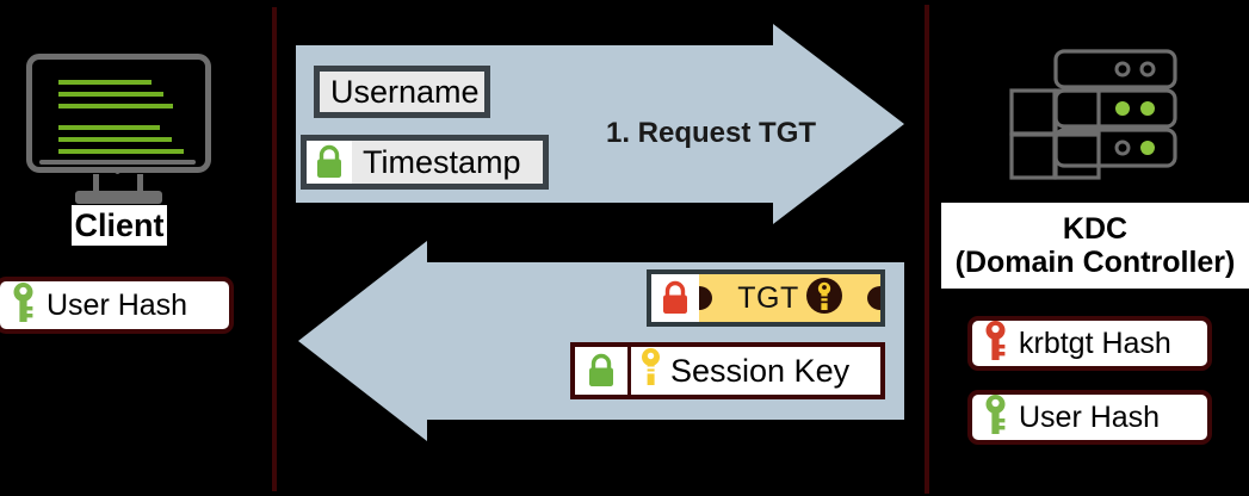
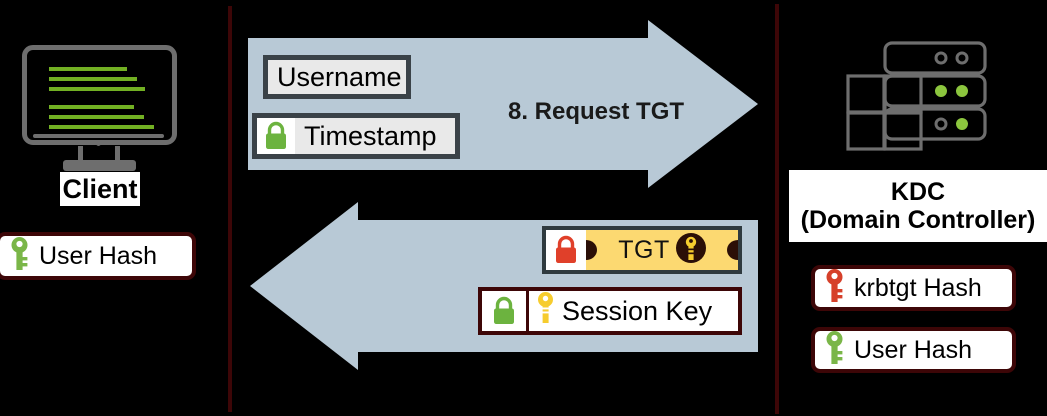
  Client
  User Hash
  KDC
  (Domain Controller)
  krbtgt Hash
  User Hash
- 1. Request TGT
+ 8. Request TGT
  Username
  Timestamp
  TGT
  Session Key
